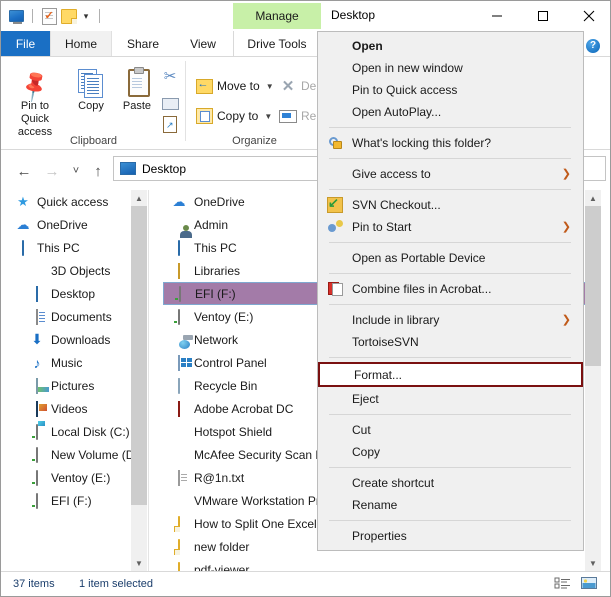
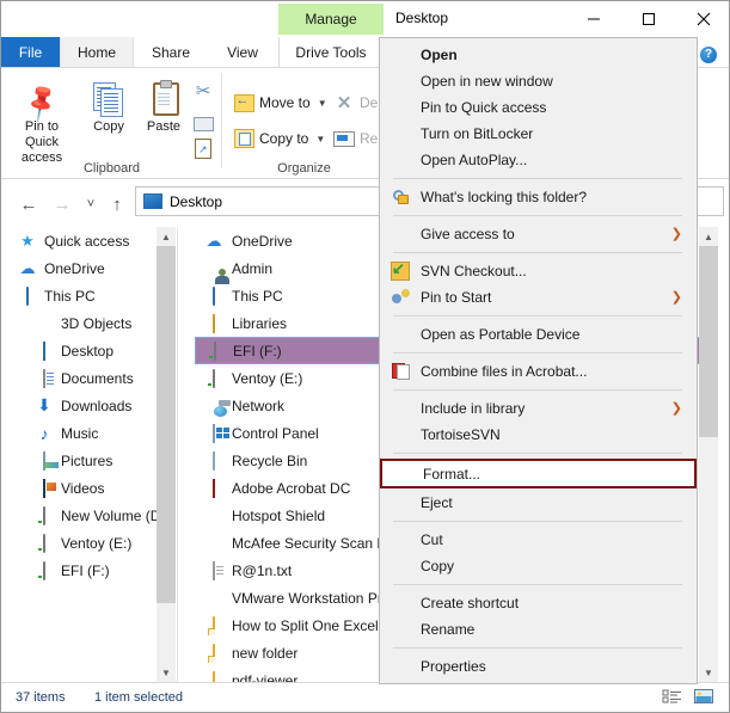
- ✓
- ▾
  Manage
  Desktop
  File
  Home
  Share
  View
  Drive Tools
  ?
  Pin to Quick access
  Copy
  Paste
  ✂
  ↗
  Clipboard
  Move to
  ▼
  Copy to
  ▼
  ✕
  Organize
  ←
  →
  ˅
  ↑
  Desktop
  ★
  Quick access
  ☁
  OneDrive
  This PC
  3D Objects
  Desktop
  Documents
  ⬇
  Downloads
  ♪
  Music
  Pictures
  Videos
- Local Disk (C:)
  New Volume (
  Ventoy (E:)
  EFI (F:)
  ▲
  ▼
  ☁
  OneDrive
  Admin
  This PC
  Libraries
  EFI (F:)
  Ventoy (E:)
  Network
  Control Panel
  Recycle Bin
  Adobe Acrobat DC
  Hotspot Shield
  McAfee Security Scan
  R@1n.txt
  VMware Workstation P
  How to Split One Excel
  new folder
  pdf-viewer
  ▲
  ▼
  Open
  Open in new window
  Pin to Quick access
+ Turn on BitLocker
  Open AutoPlay...
  What's locking this folder?
  Give access to
  ❯
  SVN Checkout...
  Pin to Start
  ❯
  Open as Portable Device
  Combine files in Acrobat...
  Include in library
  ❯
  TortoiseSVN
  Format...
  Eject
  Cut
  Copy
  Create shortcut
  Rename
  Properties
  37 items
  1 item selected
